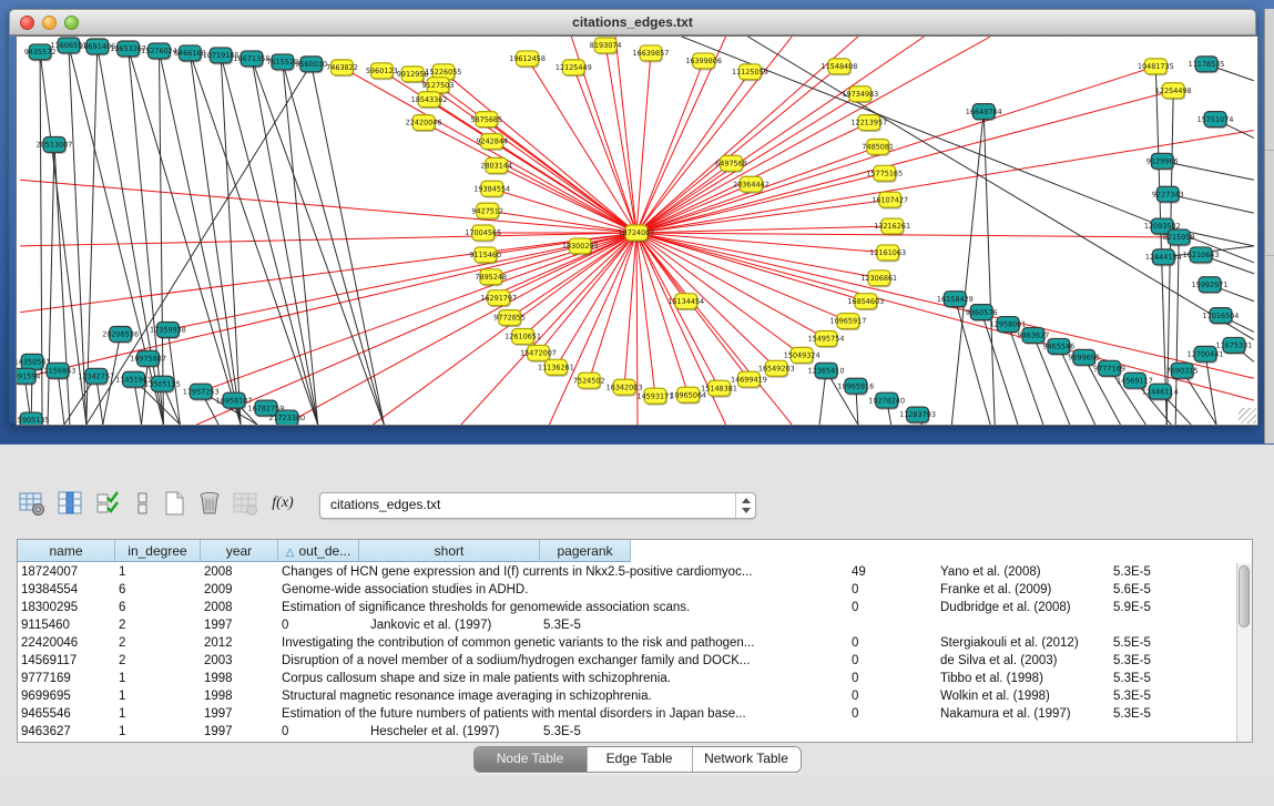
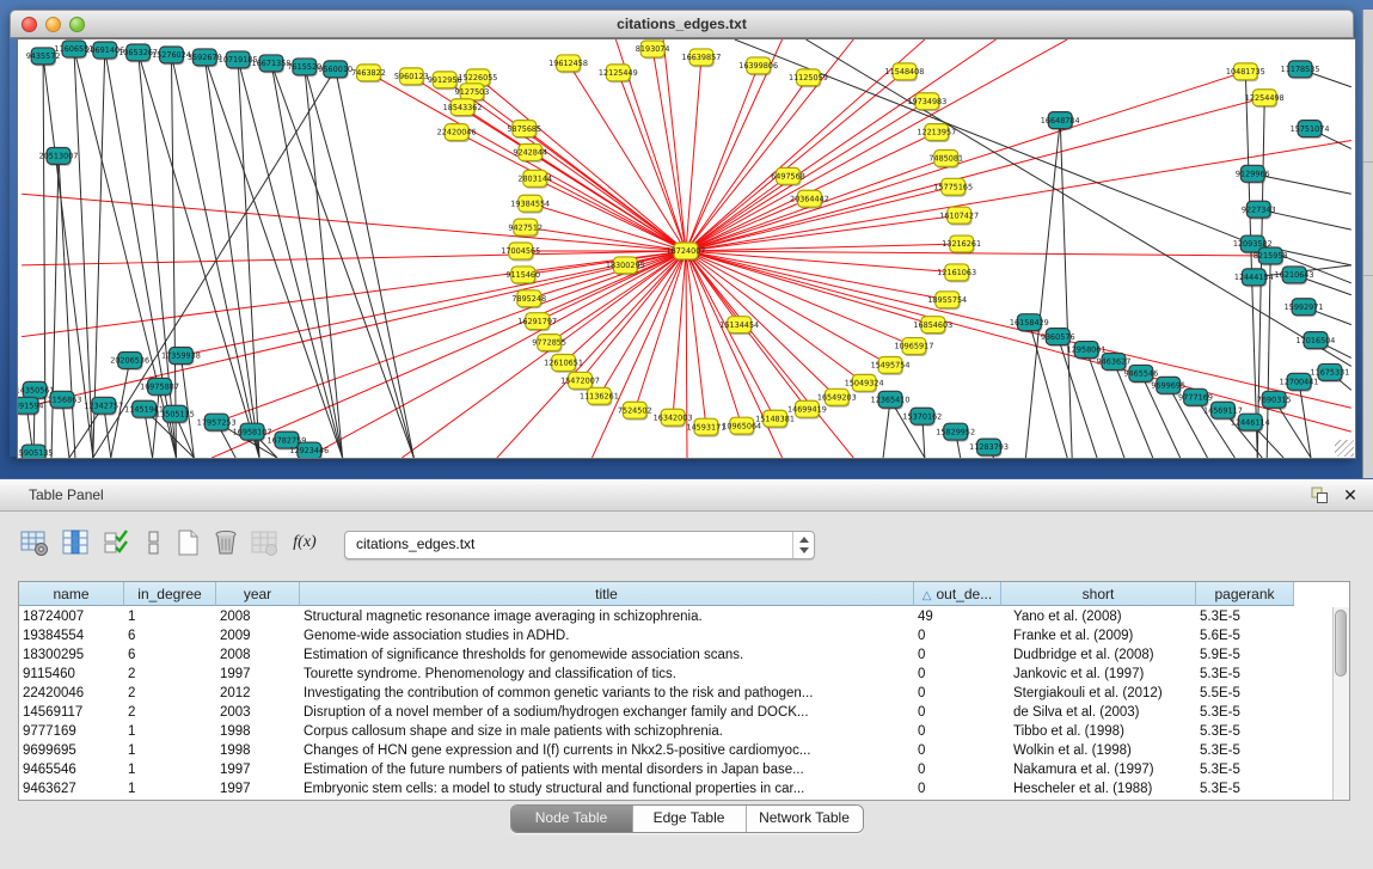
  citations_edges.txt
  18724007
  9435572
  11606551
  20691406
  10653267
  15276024
- 6466160
+ 3592670
  10719185
  16671358
  7615520
  9560010
  7463822
  5960123
  9912956
  15226055
  9127503
  18543362
  22420046
  5875685
  9242844
  2803144
  19384554
  9427512
  17004565
  9115460
  7895248
  16291797
  9772855
  12610651
  15472007
  11136261
  19612458
  12125449
  8193074
  16639857
  16399806
  11125059
  11548408
  19734983
  12213957
  7485081
  15775165
  16107427
  13216261
  12161063
- 12306861
+ 18955754
  16854603
  10965917
  15495754
  15049324
  16549203
  14699419
  15148381
  10965064
  7524502
  16342003
  14593171
  18300295
  6497568
  20364442
  15134454
  10481735
  12254498
  14350561
  91594
  11156863
  12342757
  11451941
  20206536
  17359938
  16975887
  13505135
  17957253
  16958107
  16782759
- 21723380
+ 12923446
  16158429
  9360576
  12958061
  9463627
  9465546
  9699695
  9777169
  14569117
  12446114
  7690315
  12700441
  11178535
  15751074
  9129966
  9227343
  12093582
  12444154
  8215958
  16210643
  17016504
  11675331
  16648784
  12365410
- 10965916
+ 15370162
- 10278240
+ 15829952
  11283793
  20513007
  5905135
+ Table Panel
+ ✕
  f(x)
  citations_edges.txt
  name
  in_degree
  year
+ title
  △ out_de...
  short
  pagerank
  18724007
  1
  2008
- Changes of HCN gene expression and I(f) currents in Nkx2.5-positive cardiomyoc...
+ Structural magnetic resonance image averaging in schizophrenia.
  49
  Yano et al. (2008)
  5.3E-5
  19384554
  6
  2009
  Genome-wide association studies in ADHD.
  0
  Franke et al. (2009)
  5.6E-5
  18300295
  6
  2008
  Estimation of significance thresholds for genomewide association scans.
  0
  Dudbridge et al. (2008)
  5.9E-5
  9115460
  2
  1997
+ Tourette syndrome. Phenomenology and classification of tics.
  0
  Jankovic et al. (1997)
  5.3E-5
  22420046
  2
  2012
  Investigating the contribution of common genetic variants to the risk and pathogen...
  0
  Stergiakouli et al. (2012)
  5.5E-5
  14569117
  2
  2003
  Disruption of a novel member of a sodium/hydrogen exchanger family and DOCK...
  0
  de Silva et al. (2003)
  5.3E-5
  9777169
  1
  1998
  Corpus callosum shape and size in male patients with schizophrenia.
  0
  Tibbo et al. (1998)
  5.3E-5
  9699695
  1
  1998
- Structural magnetic resonance image averaging in schizophrenia.
+ Changes of HCN gene expression and I(f) currents in Nkx2.5-positive cardiomyoc...
  0
  Wolkin et al. (1998)
  5.3E-5
  9465546
  1
  1997
  Estimation of the future numbers of patients with mental disorders in Japan base...
  0
  Nakamura et al. (1997)
  5.3E-5
  9463627
  1
  1997
+ Embryonic stem cells: a model to study structural and functional properties in car...
  0
- Hescheler et al. (1997)
+ Hescheler et al. (1988)
  5.3E-5
  Node Table
  Edge Table
  Network Table
